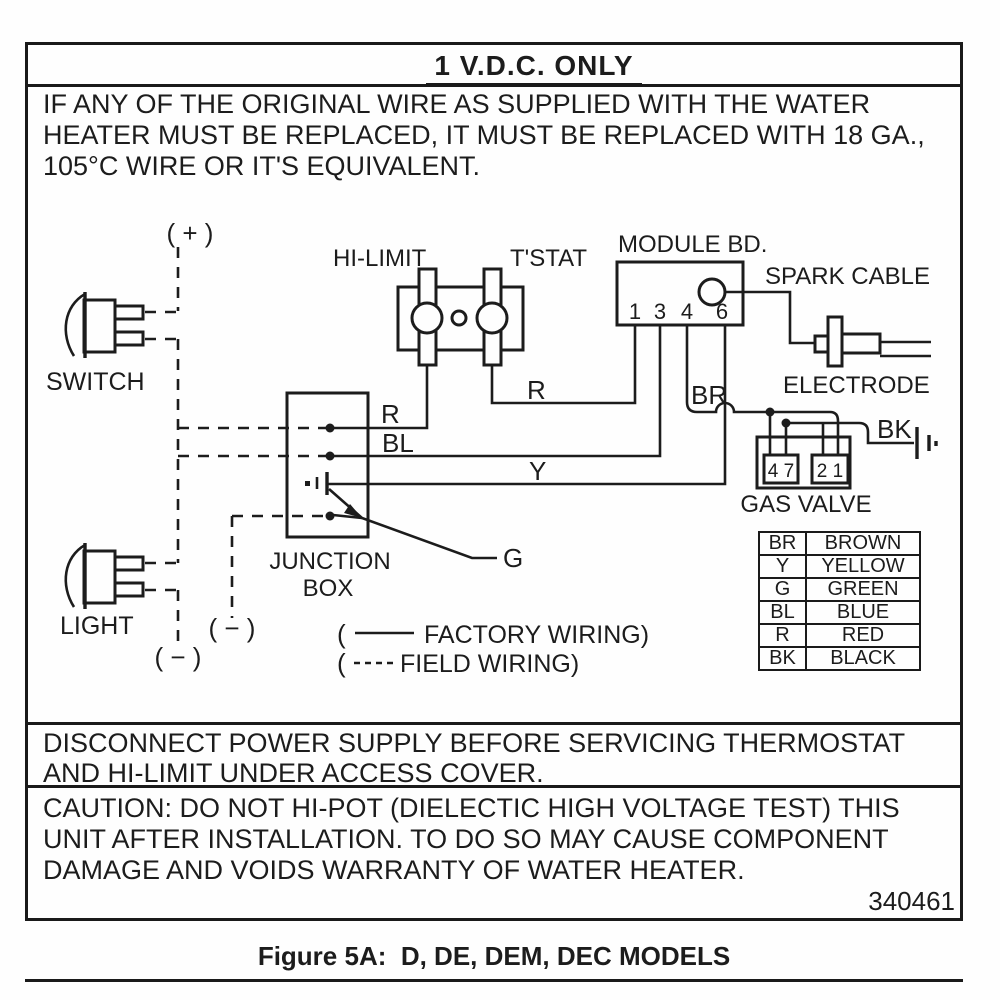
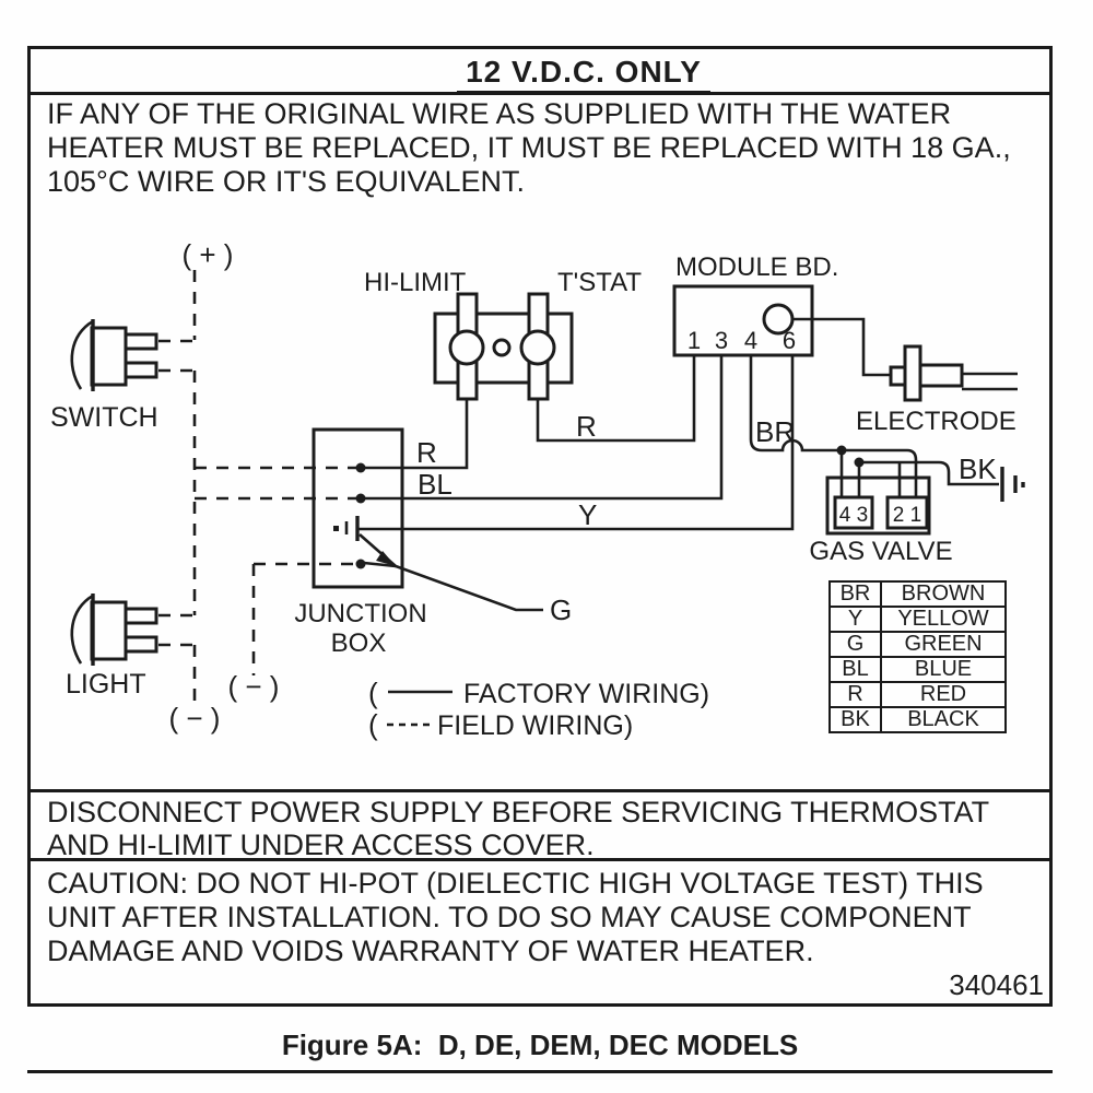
- 1 V.D.C. ONLY
+ 12 V.D.C. ONLY
  IF ANY OF THE ORIGINAL WIRE AS SUPPLIED WITH THE WATER
  HEATER MUST BE REPLACED, IT MUST BE REPLACED WITH 18 GA.,
  105°C WIRE OR IT'S EQUIVALENT.
- 4 7
+ 4 3
  2 1
  (
  FACTORY WIRING)
  (
  FIELD WIRING)
  ( + )
  ( − )
  ( − )
  SWITCH
  LIGHT
  HI-LIMIT
  T'STAT
  MODULE BD.
- SPARK CABLE
  ELECTRODE
  GAS VALVE
  JUNCTION
  BOX
  1
  3
  4
  6
  R
  R
  BL
  Y
  BR
  BK
  G
  BR	BROWN
  Y	YELLOW
  G	GREEN
  BL	BLUE
  R	RED
  BK	BLACK
  DISCONNECT POWER SUPPLY BEFORE SERVICING THERMOSTAT
  AND HI-LIMIT UNDER ACCESS COVER.
  CAUTION: DO NOT HI-POT (DIELECTIC HIGH VOLTAGE TEST) THIS
  UNIT AFTER INSTALLATION. TO DO SO MAY CAUSE COMPONENT
  DAMAGE AND VOIDS WARRANTY OF WATER HEATER.
  340461
  Figure 5A: D, DE, DEM, DEC MODELS
